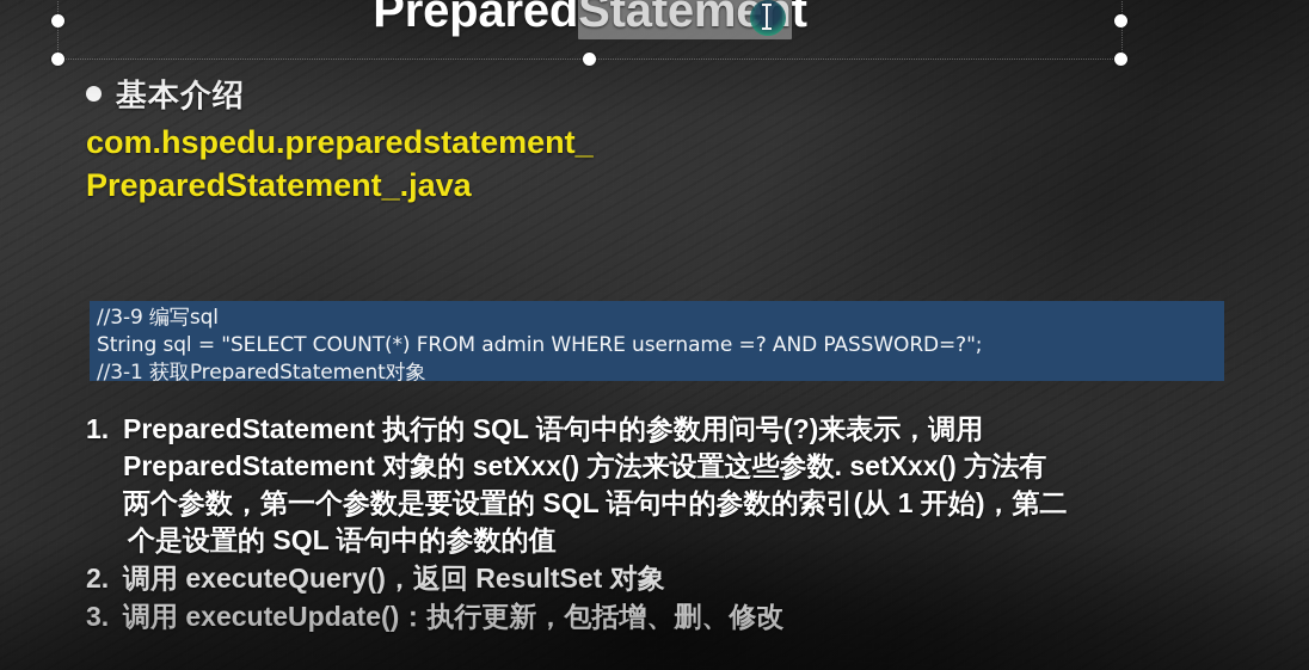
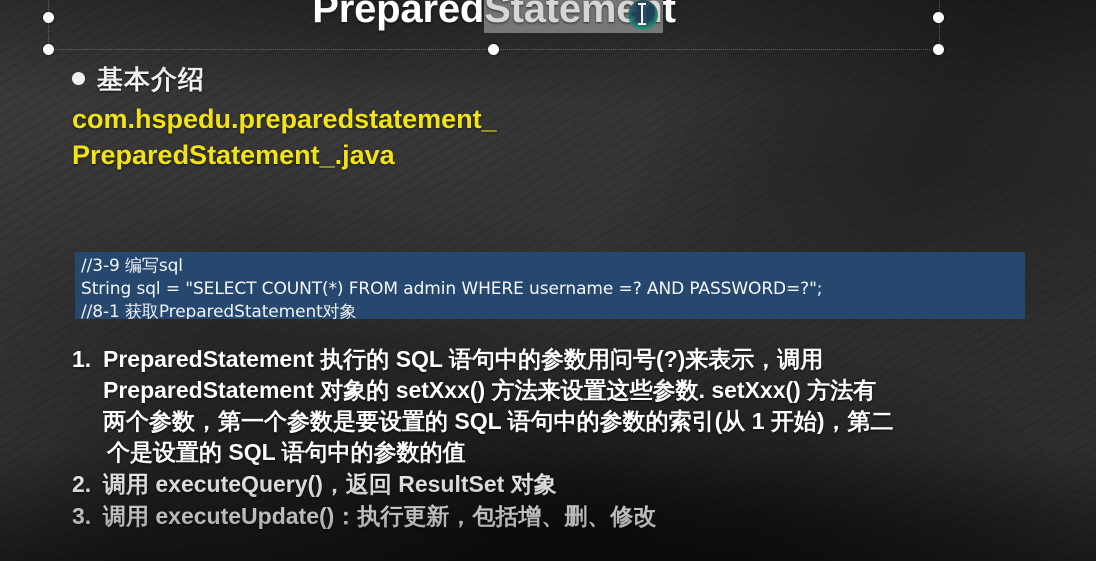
  PreparedStatement
  //3-9 编写sql
  String sql = "SELECT COUNT(*) FROM admin WHERE username =? AND PASSWORD=?";
- //3-1 获取PreparedStatement对象
+ //8-1 获取PreparedStatement对象
